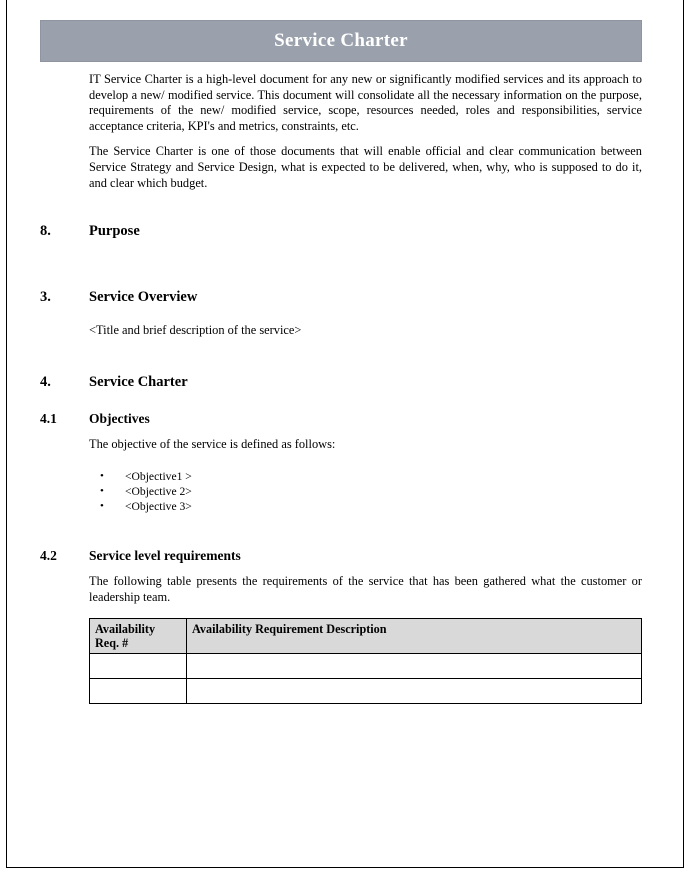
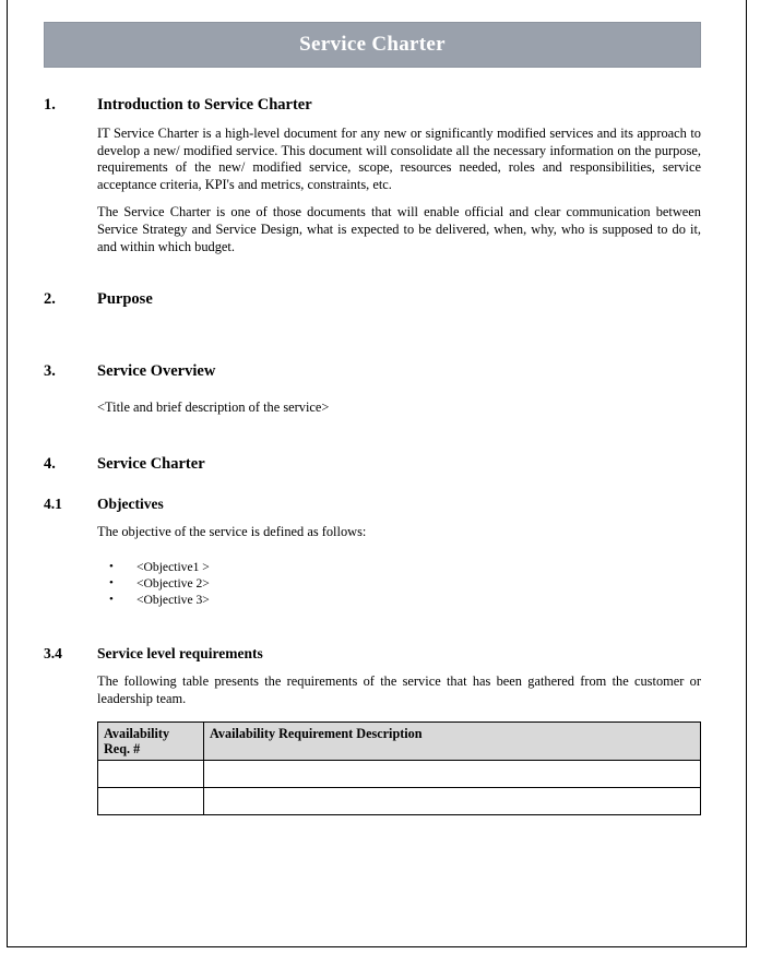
  Service Charter
+ 1.
+ Introduction to Service Charter
  IT Service Charter is a high-level document for any new or significantly modified services and its approach to develop a new/ modified service. This document will consolidate all the necessary information on the purpose, requirements of the new/ modified service, scope, resources needed, roles and responsibilities, service acceptance criteria, KPI's and metrics, constraints, etc.
- The Service Charter is one of those documents that will enable official and clear communication between Service Strategy and Service Design, what is expected to be delivered, when, why, who is supposed to do it, and clear which budget.
+ The Service Charter is one of those documents that will enable official and clear communication between Service Strategy and Service Design, what is expected to be delivered, when, why, who is supposed to do it, and within which budget.
- 8.
+ 2.
  Purpose
  3.
  Service Overview
  <Title and brief description of the service>
  4.
  Service Charter
  4.1
  Objectives
  The objective of the service is defined as follows:
  •
  <Objective1 >
  •
  <Objective 2>
  •
  <Objective 3>
- 4.2
+ 3.4
  Service level requirements
- The following table presents the requirements of the service that has been gathered what the customer or leadership team.
+ The following table presents the requirements of the service that has been gathered from the customer or leadership team.
  Availability Req. #	Availability Requirement Description
